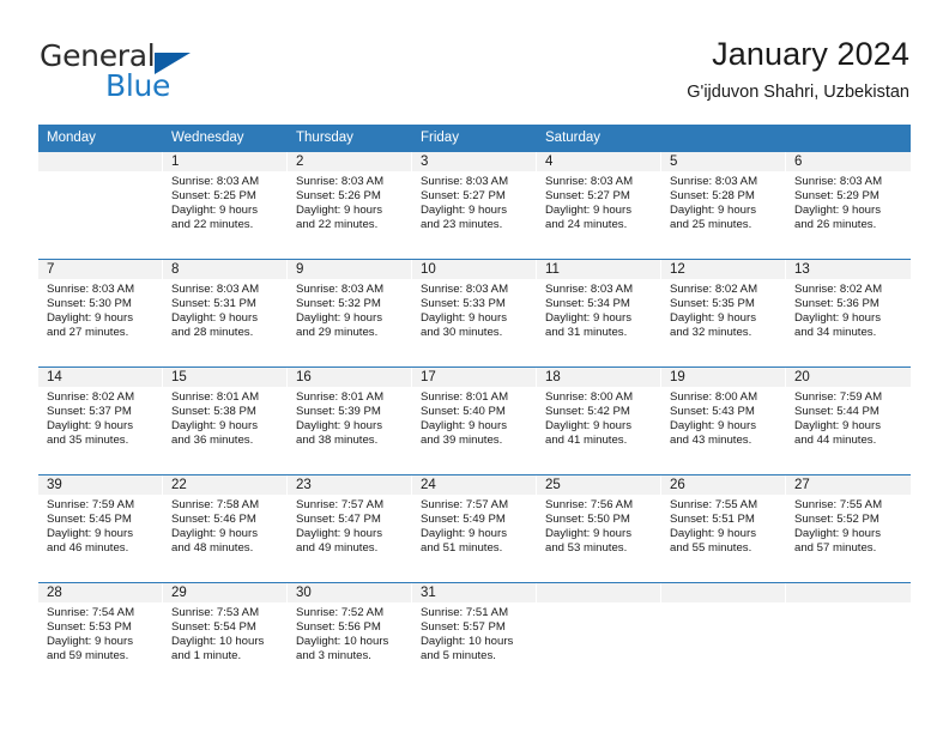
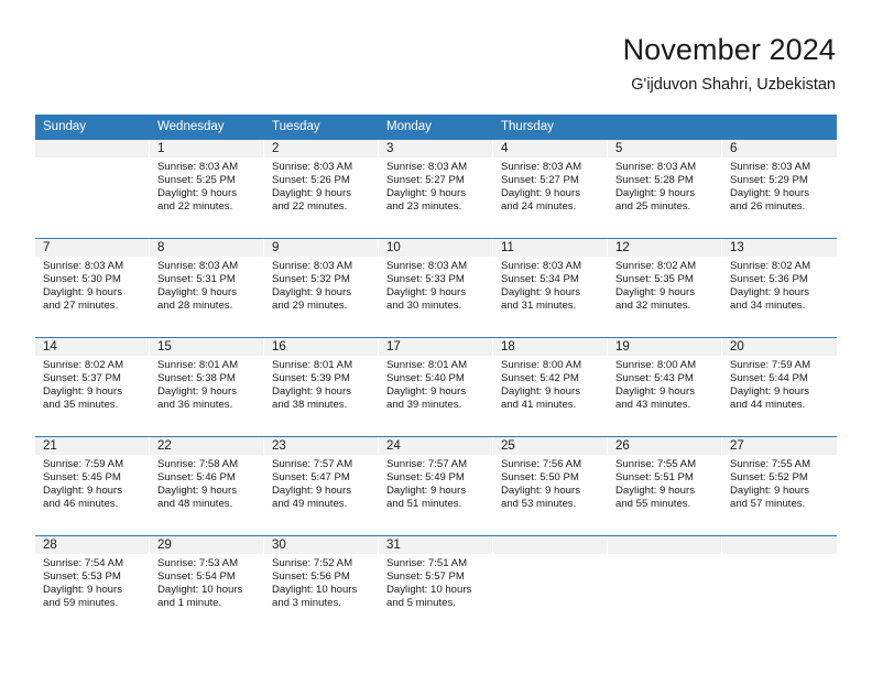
- General
- Blue
- January 2024
+ November 2024
  G'ijduvon Shahri, Uzbekistan
+ Sunday
- Monday
+ Wednesday
+ Tuesday
- Wednesday
+ Monday
  Thursday
- Friday
- Saturday
  1
  Sunrise: 8:03 AM
  Sunset: 5:25 PM
  Daylight: 9 hours
  and 22 minutes.
  2
  Sunrise: 8:03 AM
  Sunset: 5:26 PM
  Daylight: 9 hours
  and 22 minutes.
  3
  Sunrise: 8:03 AM
  Sunset: 5:27 PM
  Daylight: 9 hours
  and 23 minutes.
  4
  Sunrise: 8:03 AM
  Sunset: 5:27 PM
  Daylight: 9 hours
  and 24 minutes.
  5
  Sunrise: 8:03 AM
  Sunset: 5:28 PM
  Daylight: 9 hours
  and 25 minutes.
  6
  Sunrise: 8:03 AM
  Sunset: 5:29 PM
  Daylight: 9 hours
  and 26 minutes.
  7
  Sunrise: 8:03 AM
  Sunset: 5:30 PM
  Daylight: 9 hours
  and 27 minutes.
  8
  Sunrise: 8:03 AM
  Sunset: 5:31 PM
  Daylight: 9 hours
  and 28 minutes.
  9
  Sunrise: 8:03 AM
  Sunset: 5:32 PM
  Daylight: 9 hours
  and 29 minutes.
  10
  Sunrise: 8:03 AM
  Sunset: 5:33 PM
  Daylight: 9 hours
  and 30 minutes.
  11
  Sunrise: 8:03 AM
  Sunset: 5:34 PM
  Daylight: 9 hours
  and 31 minutes.
  12
  Sunrise: 8:02 AM
  Sunset: 5:35 PM
  Daylight: 9 hours
  and 32 minutes.
  13
  Sunrise: 8:02 AM
  Sunset: 5:36 PM
  Daylight: 9 hours
  and 34 minutes.
  14
  Sunrise: 8:02 AM
  Sunset: 5:37 PM
  Daylight: 9 hours
  and 35 minutes.
  15
  Sunrise: 8:01 AM
  Sunset: 5:38 PM
  Daylight: 9 hours
  and 36 minutes.
  16
  Sunrise: 8:01 AM
  Sunset: 5:39 PM
  Daylight: 9 hours
  and 38 minutes.
  17
  Sunrise: 8:01 AM
  Sunset: 5:40 PM
  Daylight: 9 hours
  and 39 minutes.
  18
  Sunrise: 8:00 AM
  Sunset: 5:42 PM
  Daylight: 9 hours
  and 41 minutes.
  19
  Sunrise: 8:00 AM
  Sunset: 5:43 PM
  Daylight: 9 hours
  and 43 minutes.
  20
  Sunrise: 7:59 AM
  Sunset: 5:44 PM
  Daylight: 9 hours
  and 44 minutes.
- 39
+ 21
  Sunrise: 7:59 AM
  Sunset: 5:45 PM
  Daylight: 9 hours
  and 46 minutes.
  22
  Sunrise: 7:58 AM
  Sunset: 5:46 PM
  Daylight: 9 hours
  and 48 minutes.
  23
  Sunrise: 7:57 AM
  Sunset: 5:47 PM
  Daylight: 9 hours
  and 49 minutes.
  24
  Sunrise: 7:57 AM
  Sunset: 5:49 PM
  Daylight: 9 hours
  and 51 minutes.
  25
  Sunrise: 7:56 AM
  Sunset: 5:50 PM
  Daylight: 9 hours
  and 53 minutes.
  26
  Sunrise: 7:55 AM
  Sunset: 5:51 PM
  Daylight: 9 hours
  and 55 minutes.
  27
  Sunrise: 7:55 AM
  Sunset: 5:52 PM
  Daylight: 9 hours
  and 57 minutes.
  28
  Sunrise: 7:54 AM
  Sunset: 5:53 PM
  Daylight: 9 hours
  and 59 minutes.
  29
  Sunrise: 7:53 AM
  Sunset: 5:54 PM
  Daylight: 10 hours
  and 1 minute.
  30
  Sunrise: 7:52 AM
  Sunset: 5:56 PM
  Daylight: 10 hours
  and 3 minutes.
  31
  Sunrise: 7:51 AM
  Sunset: 5:57 PM
  Daylight: 10 hours
  and 5 minutes.
